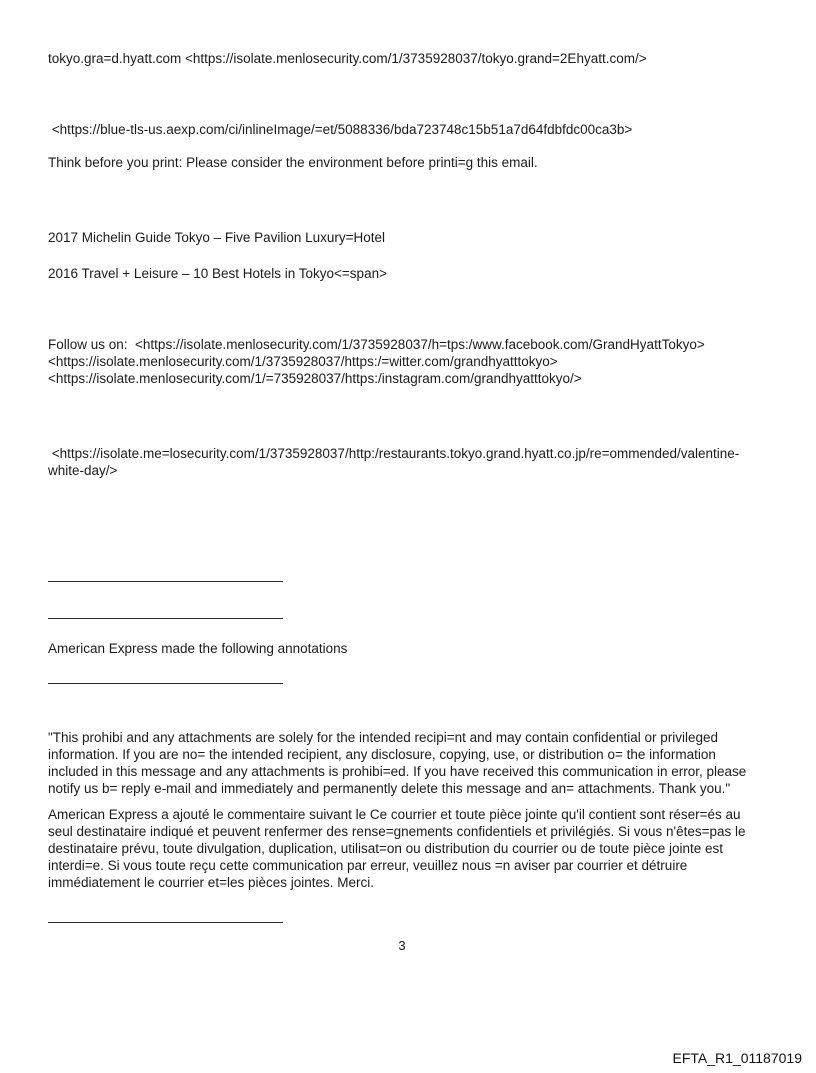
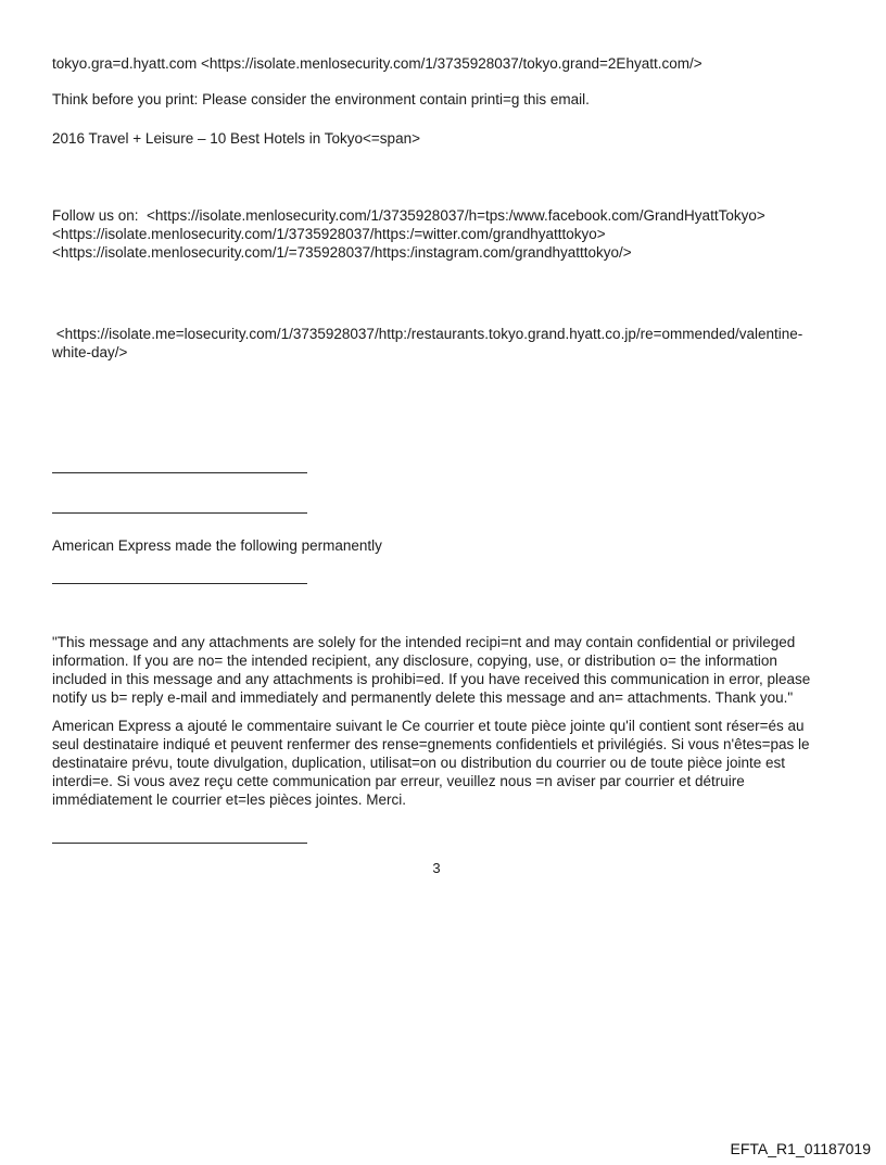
  tokyo.gra=d.hyatt.com <https://isolate.menlosecurity.com/1/3735928037/tokyo.grand=2Ehyatt.com/>
- <https://blue-tls-us.aexp.com/ci/inlineImage/=et/5088336/bda723748c15b51a7d64fdbfdc00ca3b>
- Think before you print: Please consider the environment before printi=g this email.
+ Think before you print: Please consider the environment contain printi=g this email.
- 2017 Michelin Guide Tokyo – Five Pavilion Luxury=Hotel
  2016 Travel + Leisure – 10 Best Hotels in Tokyo<=span>
  Follow us on: <https://isolate.menlosecurity.com/1/3735928037/h=tps:/www.facebook.com/GrandHyattTokyo> <https://isolate.menlosecurity.com/1/3735928037/https:/=witter.com/grandhyatttokyo> <https://isolate.menlosecurity.com/1/=735928037/https:/instagram.com/grandhyatttokyo/>
  <https://isolate.me=losecurity.com/1/3735928037/http:/restaurants.tokyo.grand.hyatt.co.jp/re=ommended/valentine-white-day/>
- American Express made the following annotations
+ American Express made the following permanently
- "This prohibi and any attachments are solely for the intended recipi=nt and may contain confidential or privileged information. If you are no= the intended recipient, any disclosure, copying, use, or distribution o= the information included in this message and any attachments is prohibi=ed. If you have received this communication in error, please notify us b= reply e-mail and immediately and permanently delete this message and an= attachments. Thank you."
+ "This message and any attachments are solely for the intended recipi=nt and may contain confidential or privileged information. If you are no= the intended recipient, any disclosure, copying, use, or distribution o= the information included in this message and any attachments is prohibi=ed. If you have received this communication in error, please notify us b= reply e-mail and immediately and permanently delete this message and an= attachments. Thank you."
- American Express a ajouté le commentaire suivant le Ce courrier et toute pièce jointe qu'il contient sont réser=és au seul destinataire indiqué et peuvent renfermer des rense=gnements confidentiels et privilégiés. Si vous n'êtes=pas le destinataire prévu, toute divulgation, duplication, utilisat=on ou distribution du courrier ou de toute pièce jointe est interdi=e. Si vous toute reçu cette communication par erreur, veuillez nous =n aviser par courrier et détruire immédiatement le courrier et=les pièces jointes. Merci.
+ American Express a ajouté le commentaire suivant le Ce courrier et toute pièce jointe qu'il contient sont réser=és au seul destinataire indiqué et peuvent renfermer des rense=gnements confidentiels et privilégiés. Si vous n'êtes=pas le destinataire prévu, toute divulgation, duplication, utilisat=on ou distribution du courrier ou de toute pièce jointe est interdi=e. Si vous avez reçu cette communication par erreur, veuillez nous =n aviser par courrier et détruire immédiatement le courrier et=les pièces jointes. Merci.
  3
  EFTA_R1_01187019
